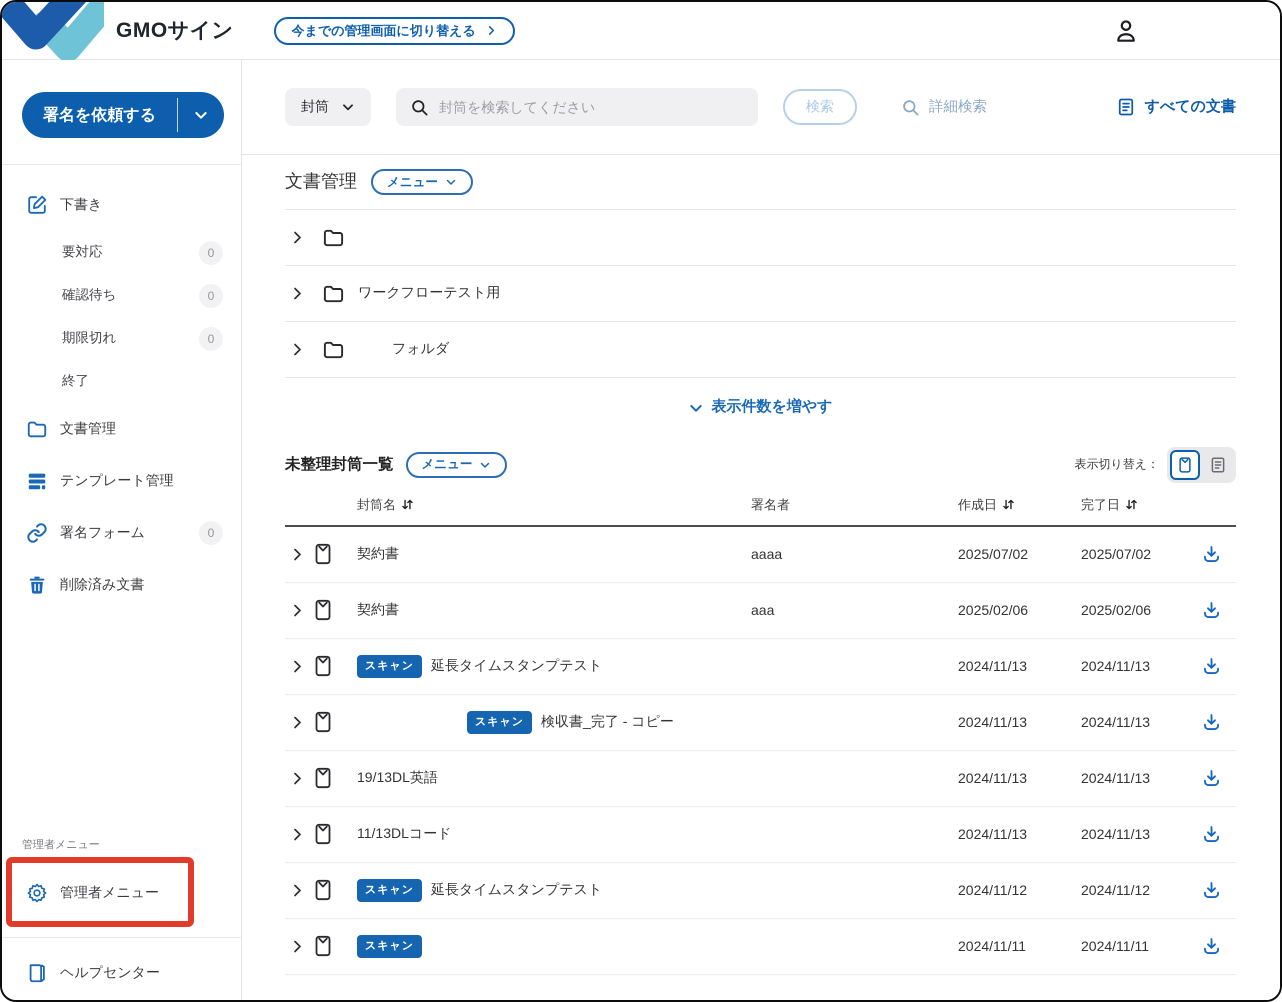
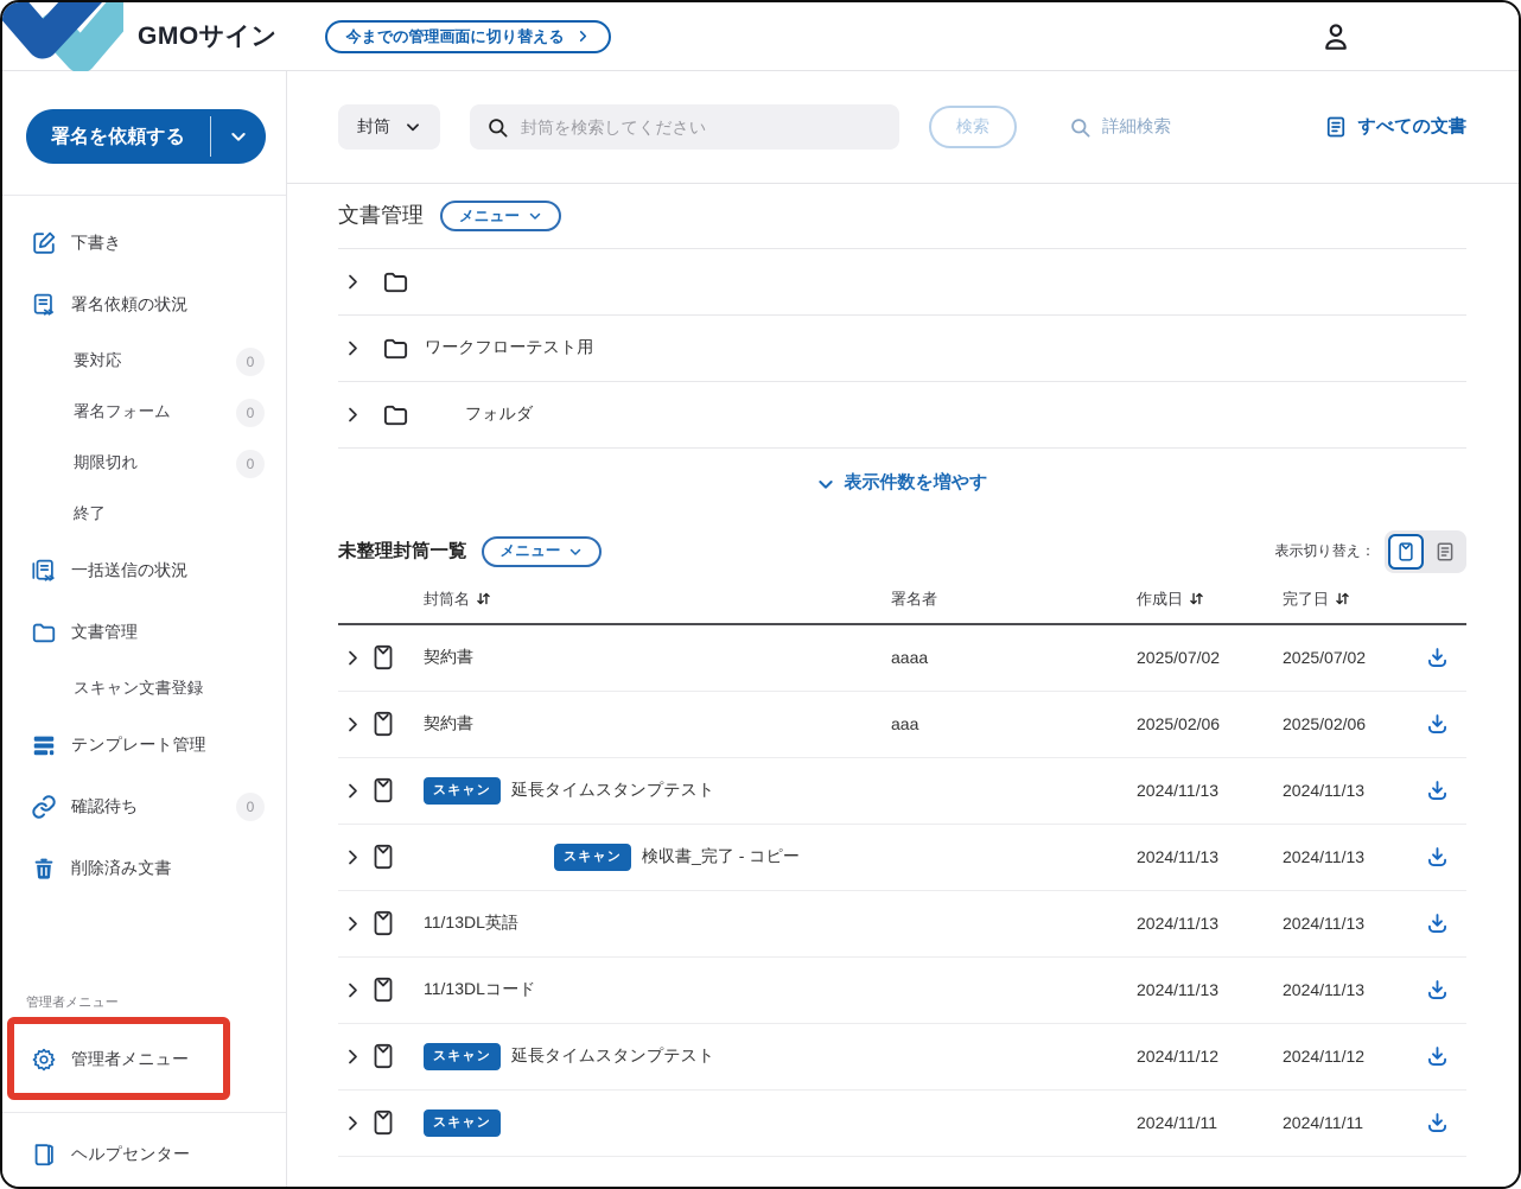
  GMOサイン
  今までの管理画面に切り替える
  署名を依頼する
  下書き
+ 署名依頼の状況
  要対応
  0
- 確認待ち
+ 署名フォーム
  0
  期限切れ
  0
  終了
+ 一括送信の状況
  文書管理
+ スキャン文書登録
  テンプレート管理
- 署名フォーム
+ 確認待ち
  0
  削除済み文書
  管理者メニュー
  管理者メニュー
  ヘルプセンター
  封筒
  封筒を検索してください
  検索
  詳細検索
  すべての文書
  文書管理
  メニュー
  ワークフローテスト用
  フォルダ
  表示件数を増やす
  未整理封筒一覧
  メニュー
  表示切り替え：
  封筒名
  署名者
  作成日
  完了日
  契約書
  aaaa
  2025/07/02
  2025/07/02
  契約書
  aaa
  2025/02/06
  2025/02/06
  スキャン
  延長タイムスタンプテスト
  2024/11/13
  2024/11/13
  スキャン
  検収書_完了 - コピー
  2024/11/13
  2024/11/13
- 19/13DL英語
+ 11/13DL英語
  2024/11/13
  2024/11/13
  11/13DLコード
  2024/11/13
  2024/11/13
  スキャン
  延長タイムスタンプテスト
  2024/11/12
  2024/11/12
  スキャン
  2024/11/11
  2024/11/11
